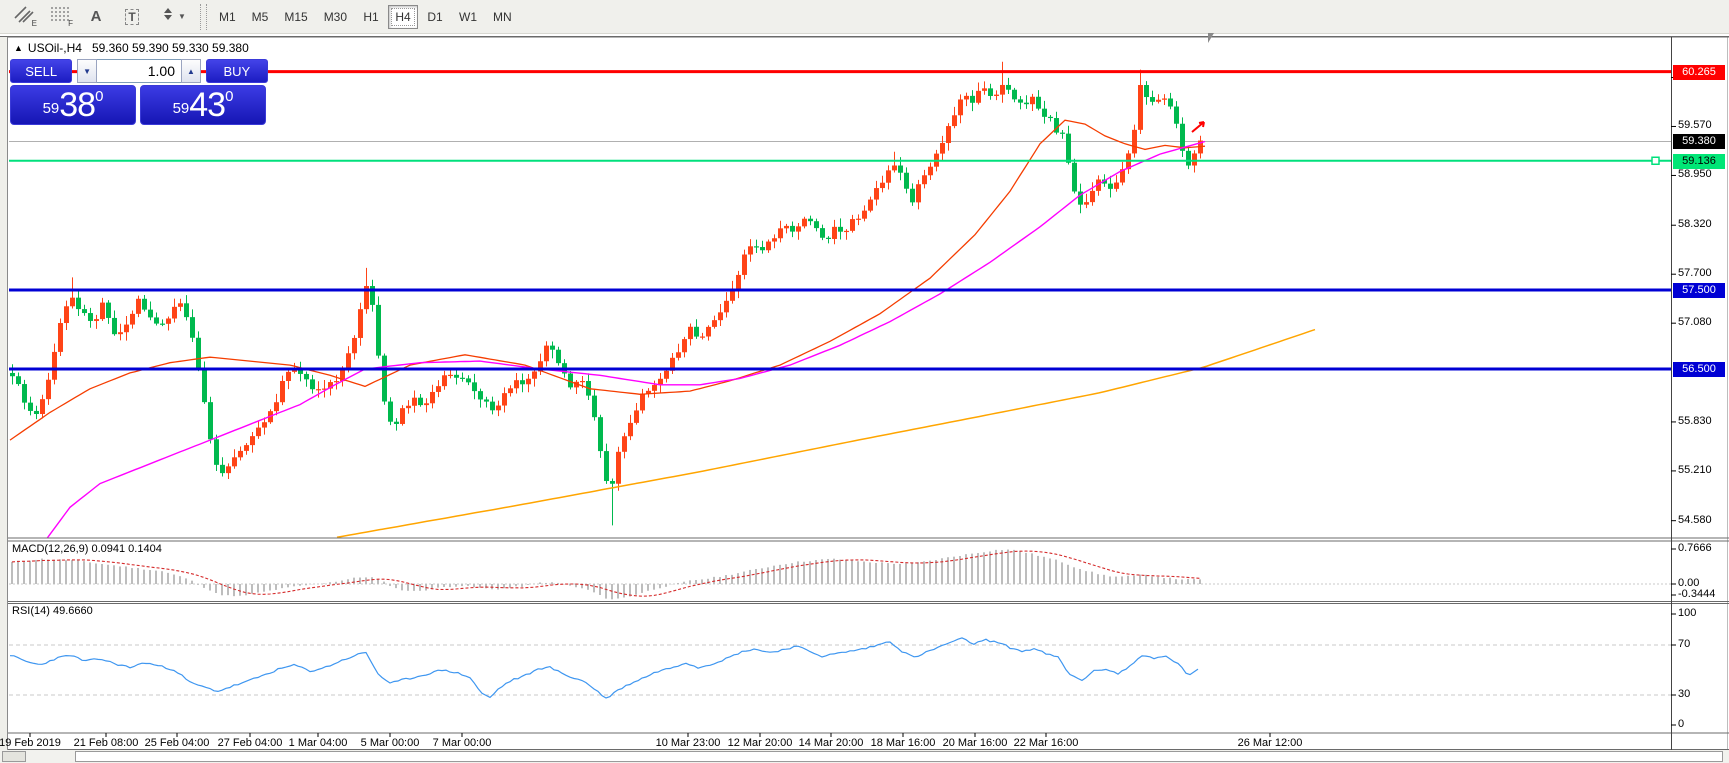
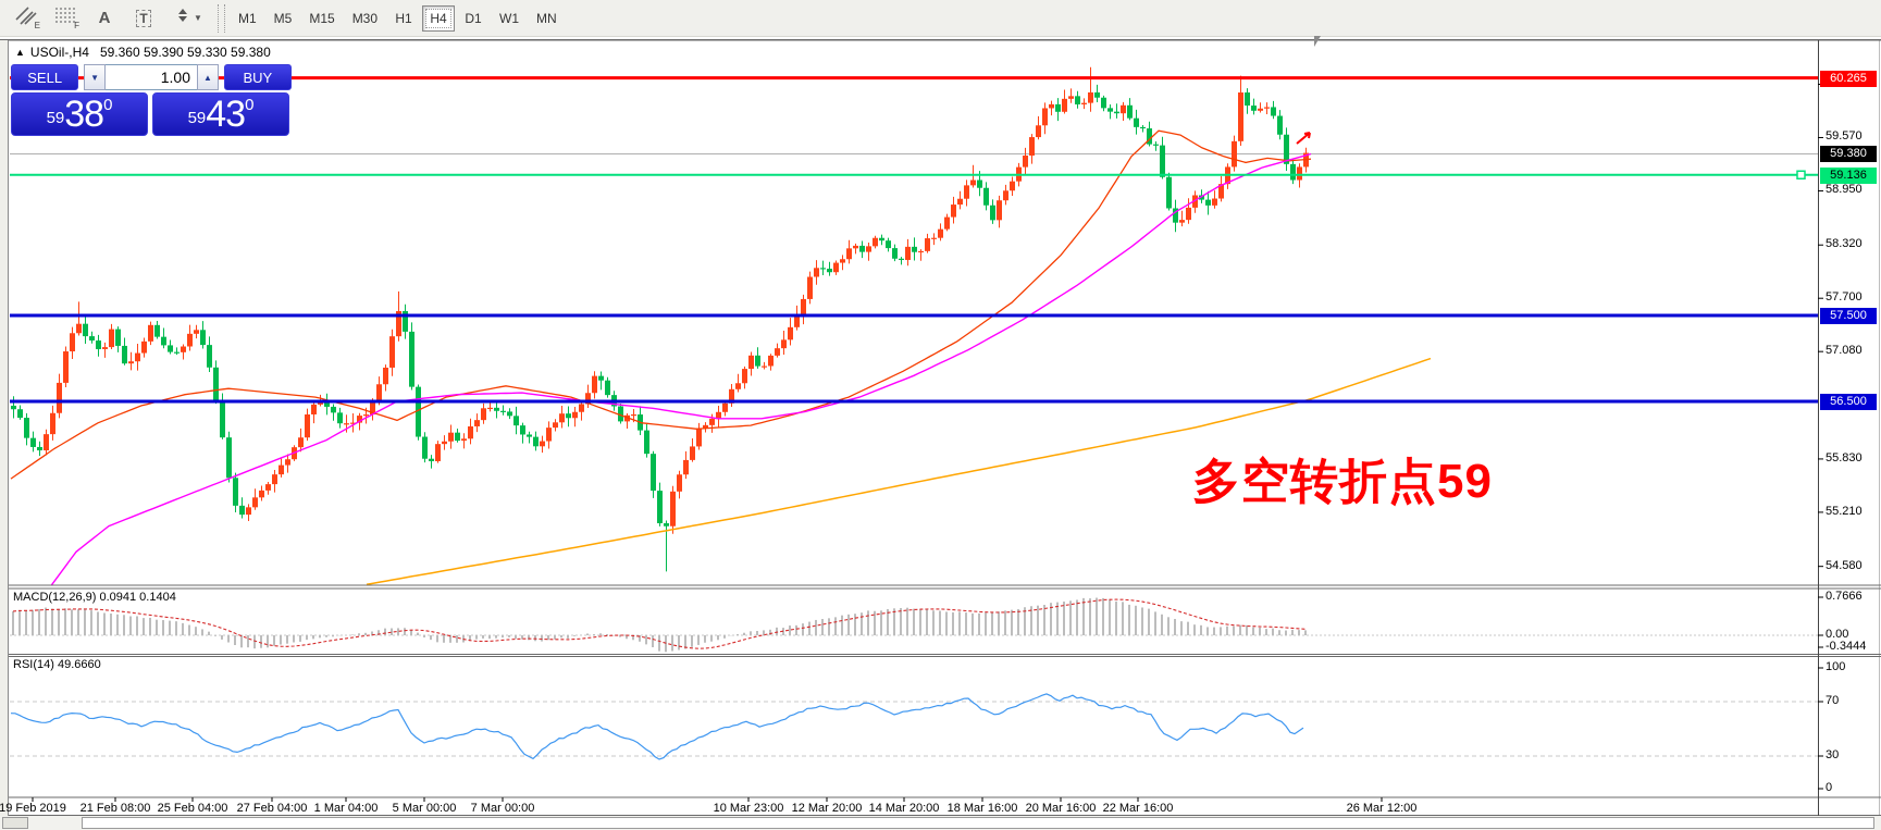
  E
  F
  A
  T
  ▼
  M1
  M5
  M15
  M30
  H1
  H4
  D1
  W1
  MN
  ▲ USOil-,H4 59.360 59.390 59.330 59.380
  SELL
  ▼
  1.00
  ▲
  BUY
  59
  38
  0
  59
  43
  0
  MACD(12,26,9) 0.0941 0.1404
  RSI(14) 49.6660
+ 多空转折点59
  59.570
  58.950
  58.320
  57.700
  57.080
  55.830
  55.210
  54.580
  0.7666
  0.00
  -0.3444
  100
  70
  30
  0
  60.265
  59.380
  59.136
  57.500
  56.500
  19 Feb 2019
  21 Feb 08:00
  25 Feb 04:00
  27 Feb 04:00
  1 Mar 04:00
  5 Mar 00:00
  7 Mar 00:00
  10 Mar 23:00
  12 Mar 20:00
  14 Mar 20:00
  18 Mar 16:00
  20 Mar 16:00
  22 Mar 16:00
  26 Mar 12:00
